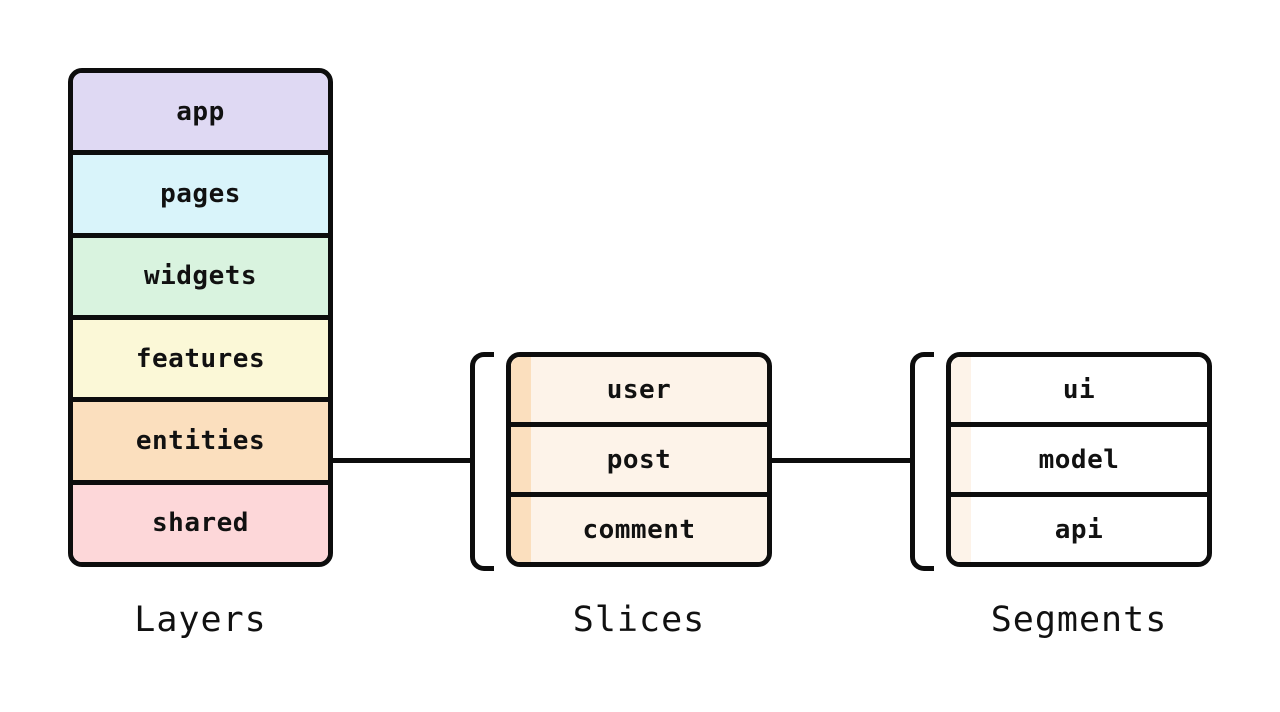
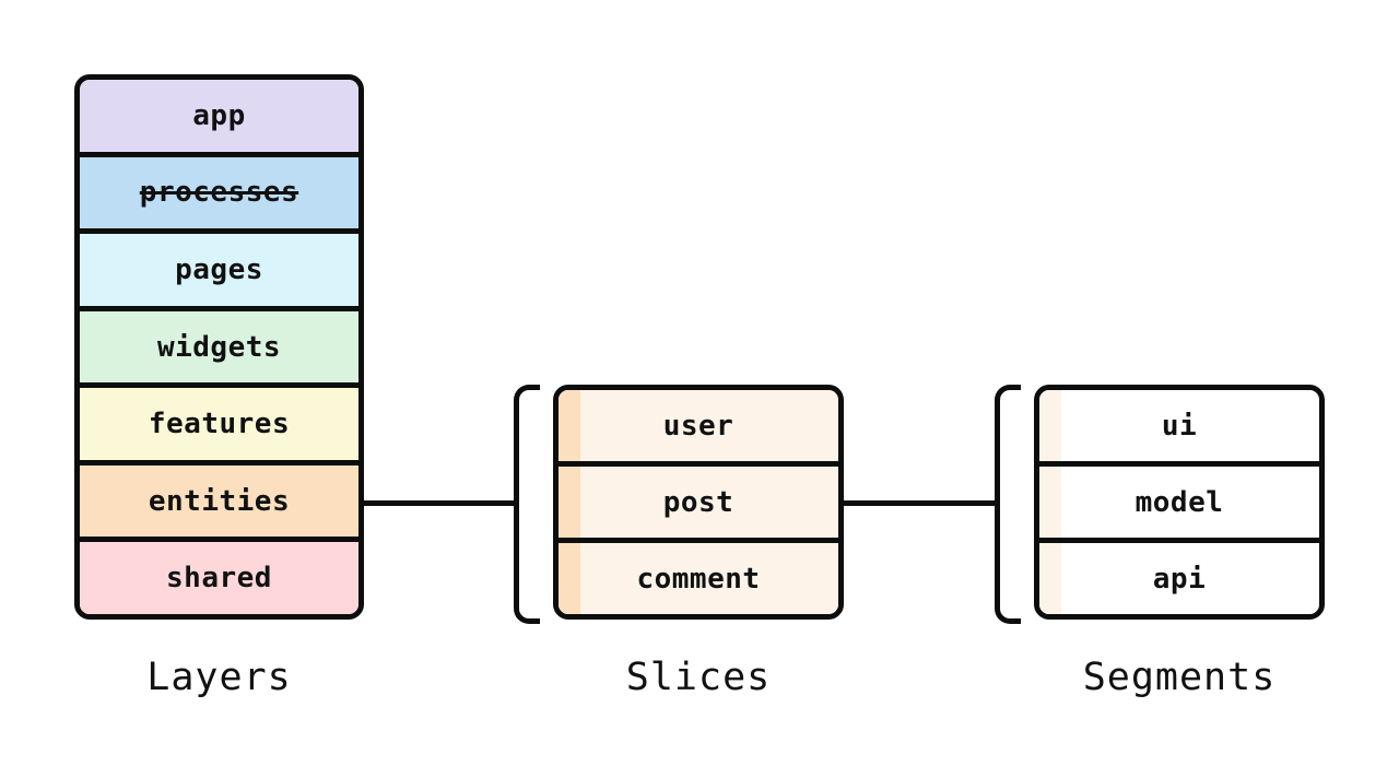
  app
+ processes
  pages
  widgets
  features
  entities
  shared
  user
  post
  comment
  ui
  model
  api
  Layers
  Slices
  Segments
